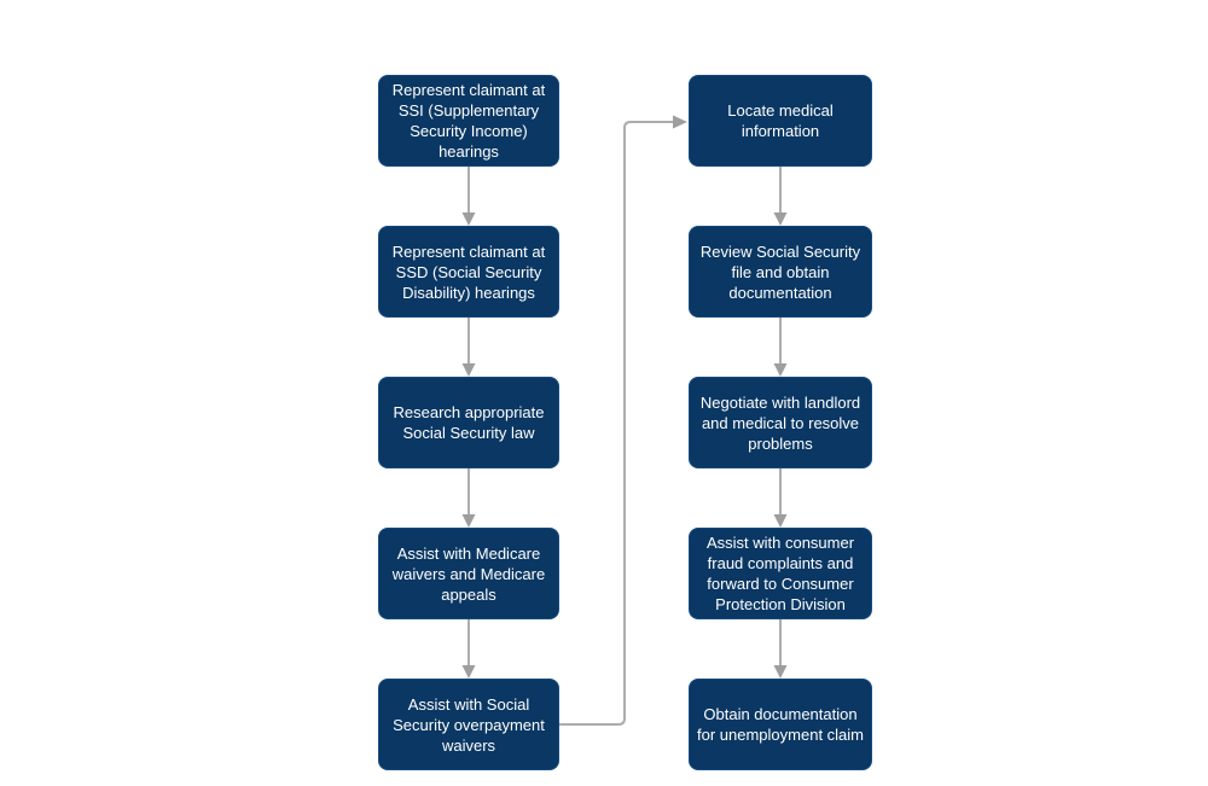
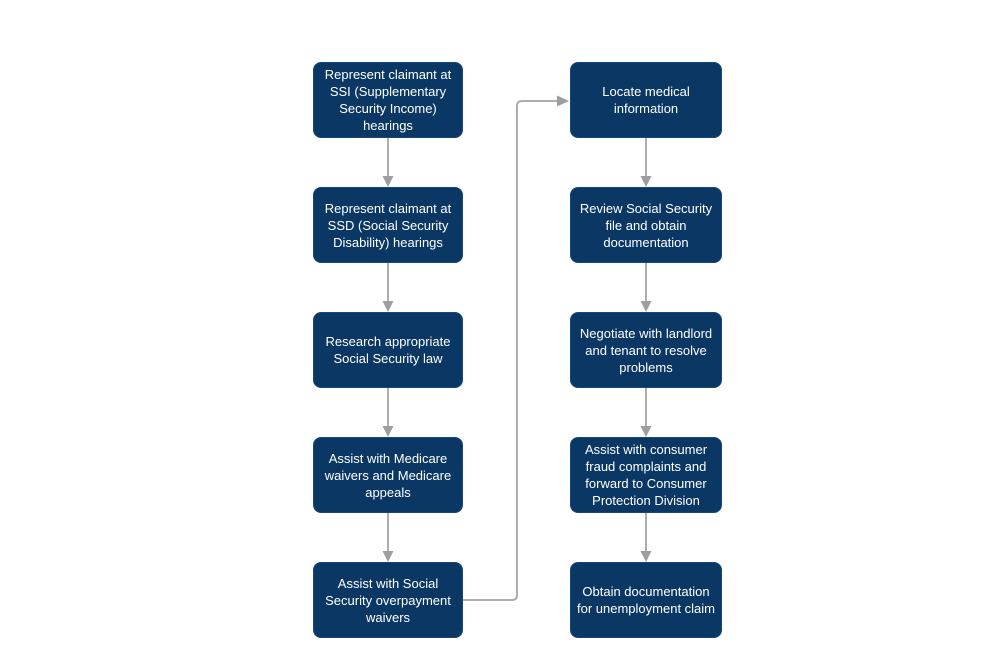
  Represent claimant at SSI (Supplementary Security Income) hearings
  Represent claimant at SSD (Social Security Disability) hearings
  Research appropriate Social Security law
  Assist with Medicare waivers and Medicare appeals
  Assist with Social Security overpayment waivers
  Locate medical information
  Review Social Security file and obtain documentation
- Negotiate with landlord and medical to resolve problems
+ Negotiate with landlord and tenant to resolve problems
  Assist with consumer fraud complaints and forward to Consumer Protection Division
  Obtain documentation for unemployment claim
